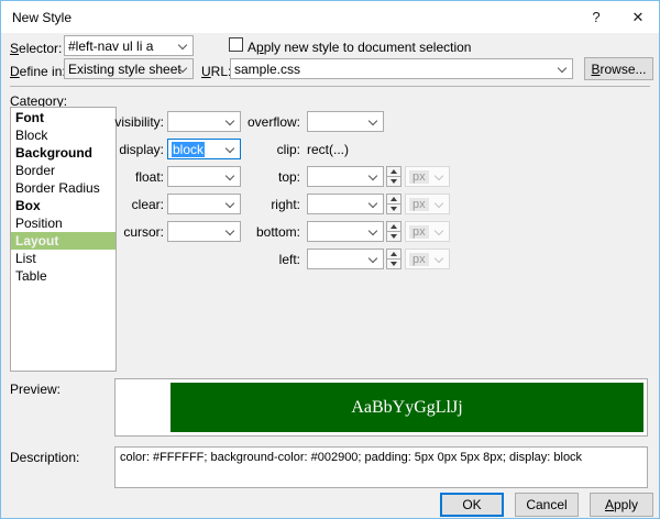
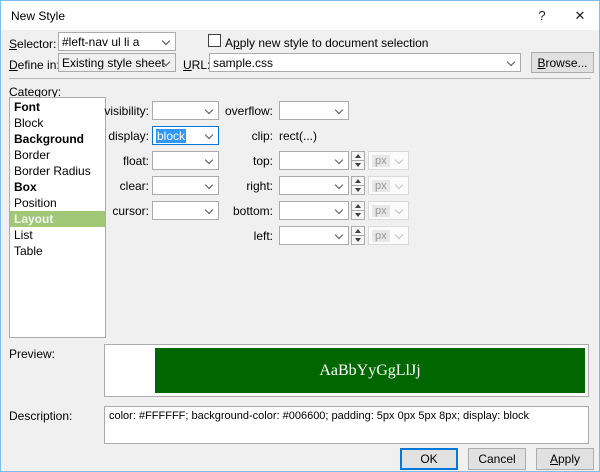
  New Style
  ?
  ✕
  Selector:
  #left-nav ul li a
  Apply new style to document selection
  Define in
  Existing style sheet
  URL
  sample.css
  B
  rowse...
  Category:
  Font
  Block
  Background
  Border
  Border Radius
  Box
  Position
  Layout
  List
  Table
  visibility:
  display:
  block
  float:
  clear:
  cursor:
  overflow:
  clip:
  rect(...)
  top:
  px
  right:
  px
  bottom:
  px
  left:
  px
  Preview:
  AaBbYyGgLlJj
  Description:
- color: #FFFFFF; background-color: #002900; padding: 5px 0px 5px 8px; display: block
+ color: #FFFFFF; background-color: #006600; padding: 5px 0px 5px 8px; display: block
  OK
  Cancel
  A
  pply
